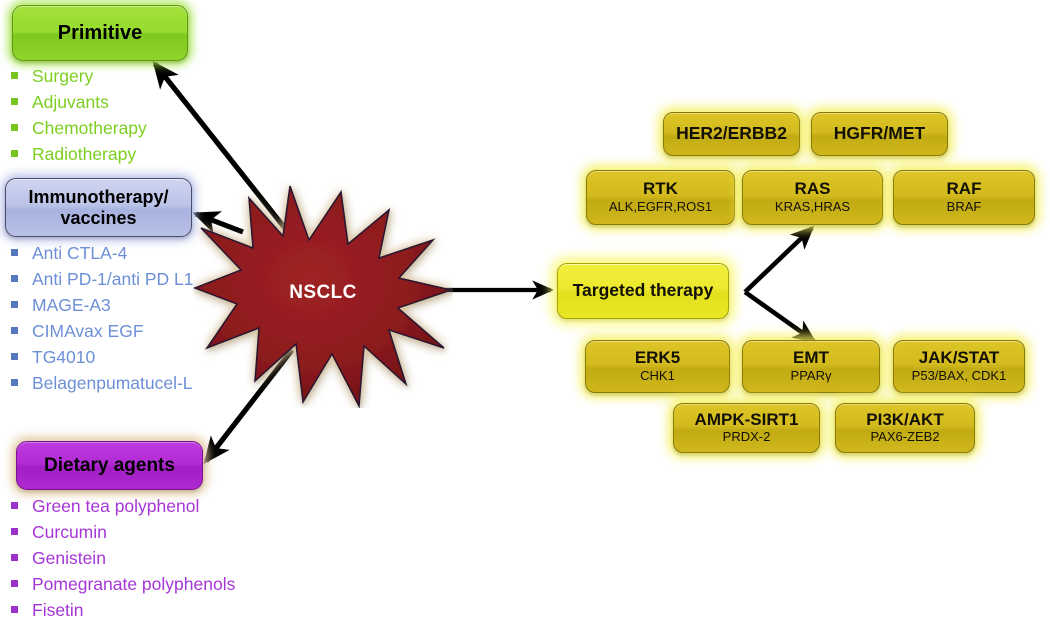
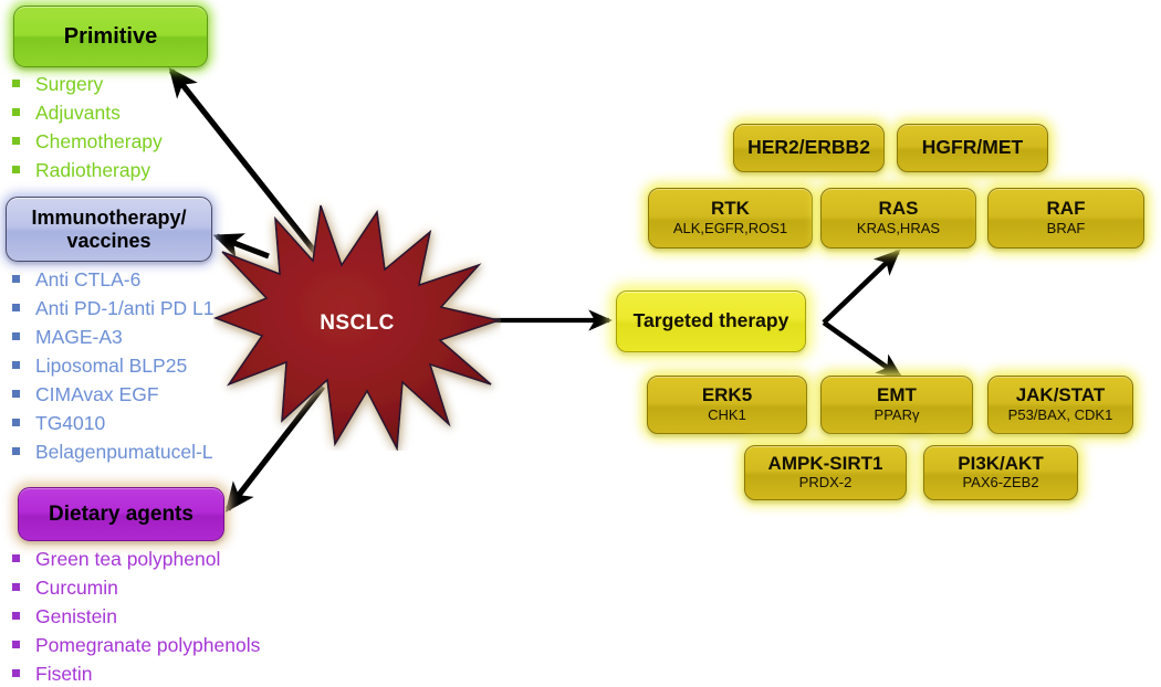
  Primitive
  Surgery
  Adjuvants
  Chemotherapy
  Radiotherapy
  Immunotherapy/
  vaccines
- Anti CTLA-4
+ Anti CTLA-6
  Anti PD-1/anti PD L1
  MAGE-A3
+ Liposomal BLP25
  CIMAvax EGF
  TG4010
  Belagenpumatucel-L
  Dietary agents
  Green tea polyphenol
  Curcumin
  Genistein
  Pomegranate polyphenols
  Fisetin
  NSCLC
  Targeted therapy
  HER2/ERBB2
  HGFR/MET
  RTK
  ALK,EGFR,ROS1
  RAS
  KRAS,HRAS
  RAF
  BRAF
  ERK5
  CHK1
  EMT
  PPARγ
  JAK/STAT
  P53/BAX, CDK1
  AMPK-SIRT1
  PRDX-2
  PI3K/AKT
  PAX6-ZEB2
